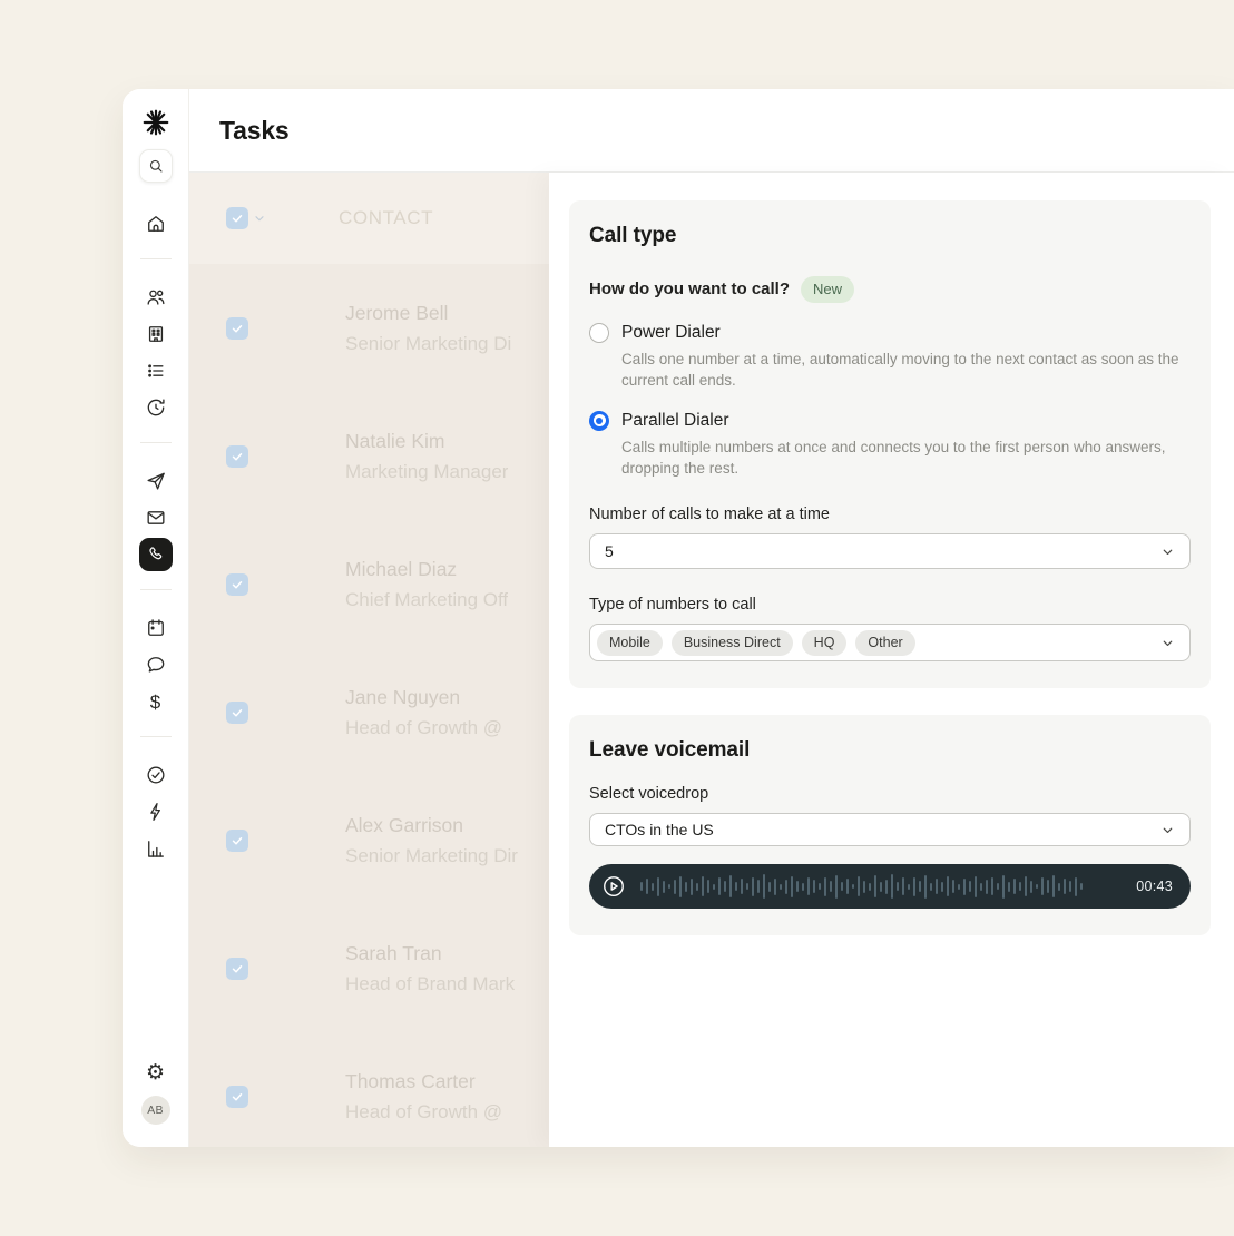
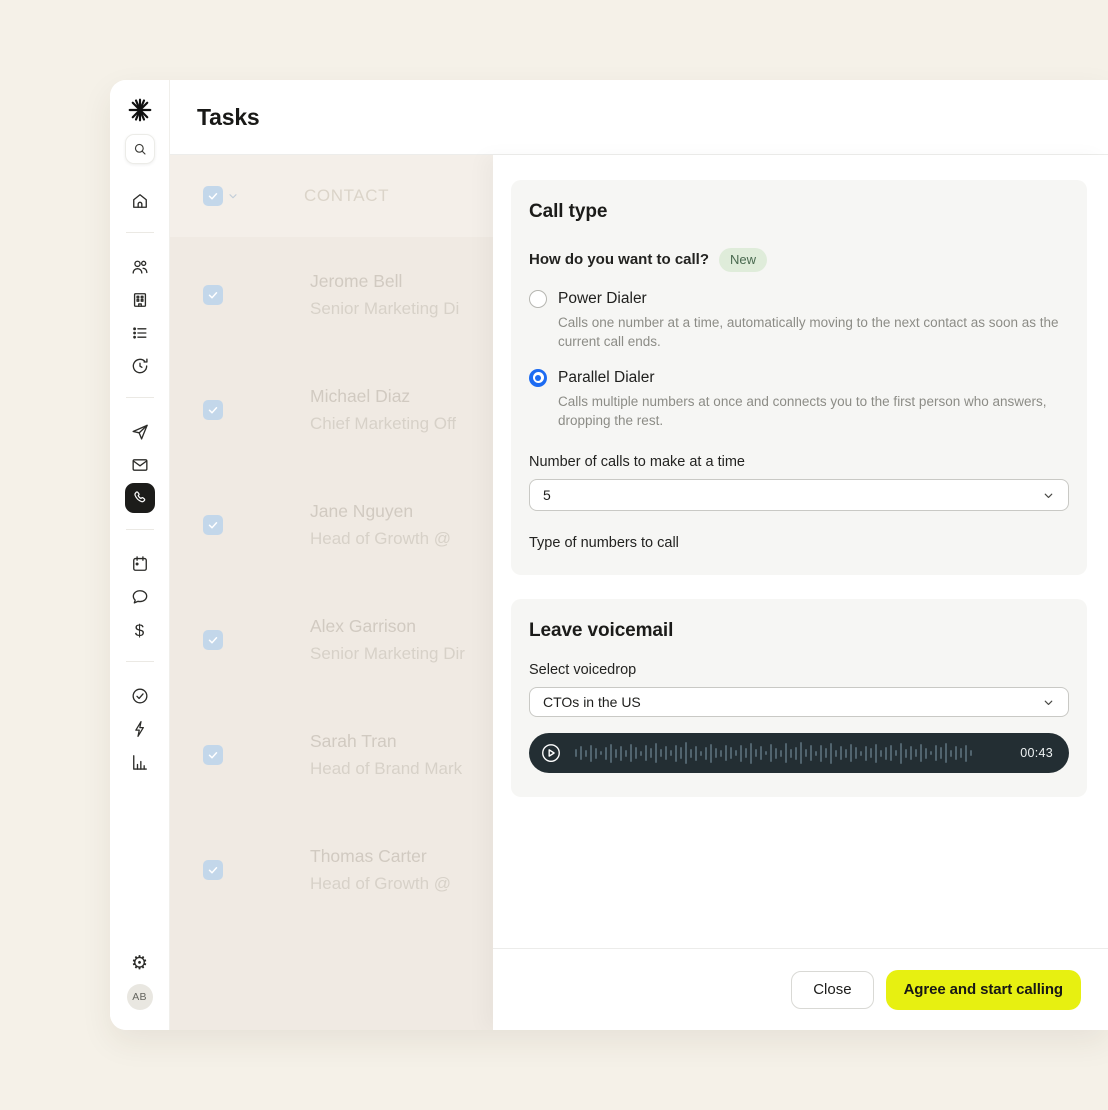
  $
  ⚙
  AB
  Tasks
  CONTACT
  Jerome Bell
  Senior Marketing Di
- Natalie Kim
- Marketing Manager
  Michael Diaz
  Chief Marketing Off
  Jane Nguyen
  Head of Growth @
  Alex Garrison
  Senior Marketing Dir
  Sarah Tran
  Head of Brand Mark
  Thomas Carter
  Head of Growth @
  Call type
  How do you want to call?
  New
  Power Dialer
  Calls one number at a time, automatically moving to the next contact as soon as the current call ends.
  Parallel Dialer
  Calls multiple numbers at once and connects you to the first person who answers, dropping the rest.
  Number of calls to make at a time
  5
  Type of numbers to call
- Mobile
- Business Direct
- HQ
- Other
  Leave voicemail
  Select voicedrop
  CTOs in the US
  00:43
+ Close
+ Agree and start calling
